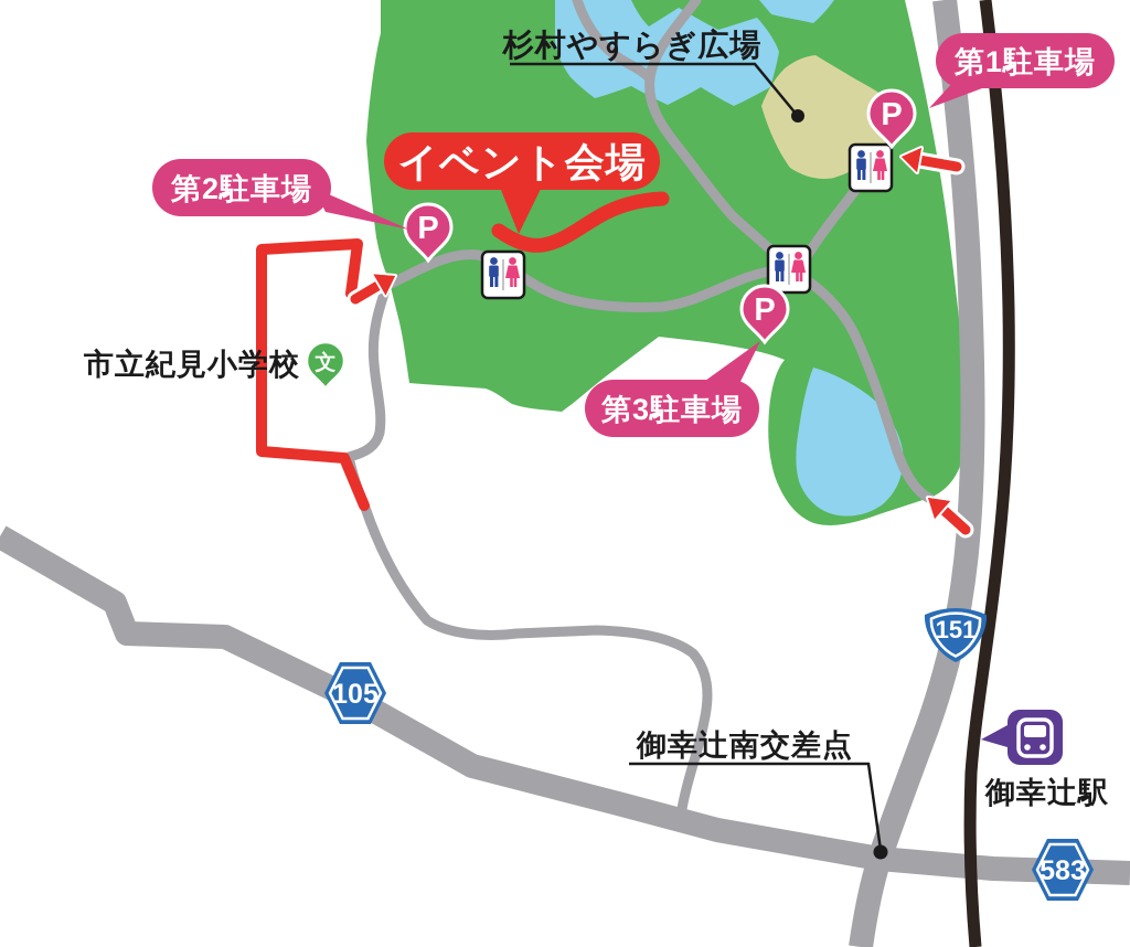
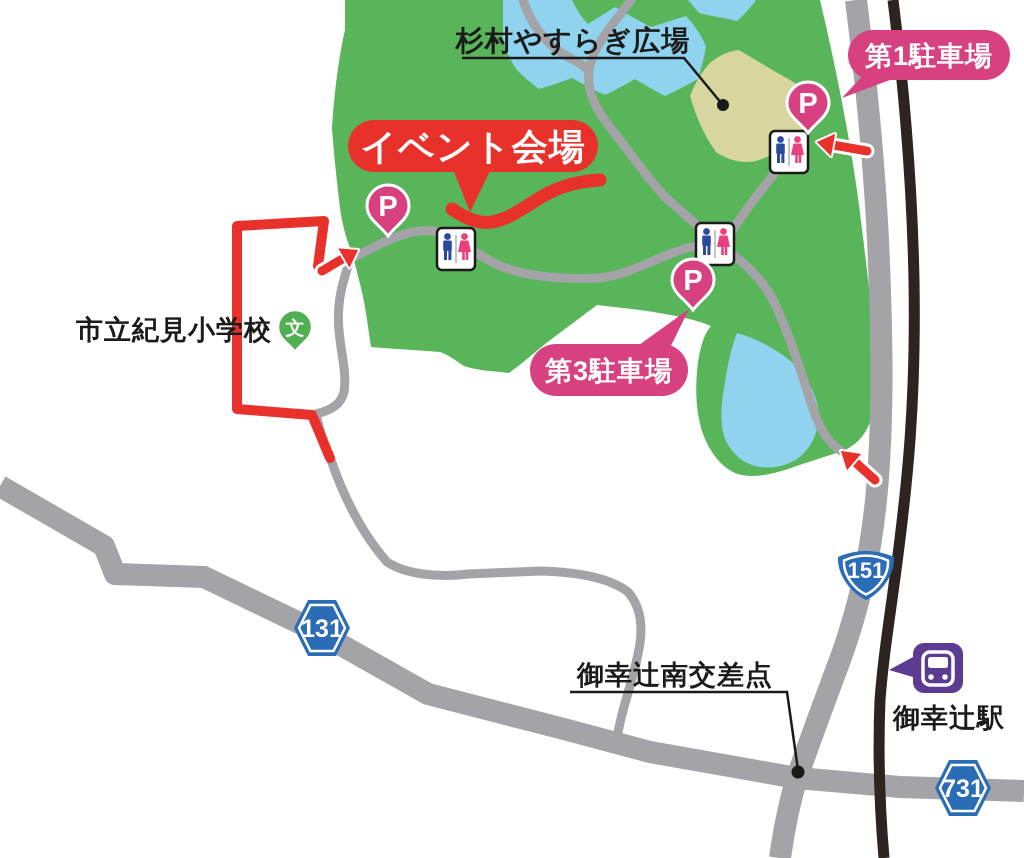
  P
  P
  P
  文
- 105
+ 131
- 583
+ 731
  151
  イベント会場
  第1駐車場
- 第2駐車場
  第3駐車場
  杉村やすらぎ広場
  市立紀見小学校
  御幸辻南交差点
  御幸辻駅
